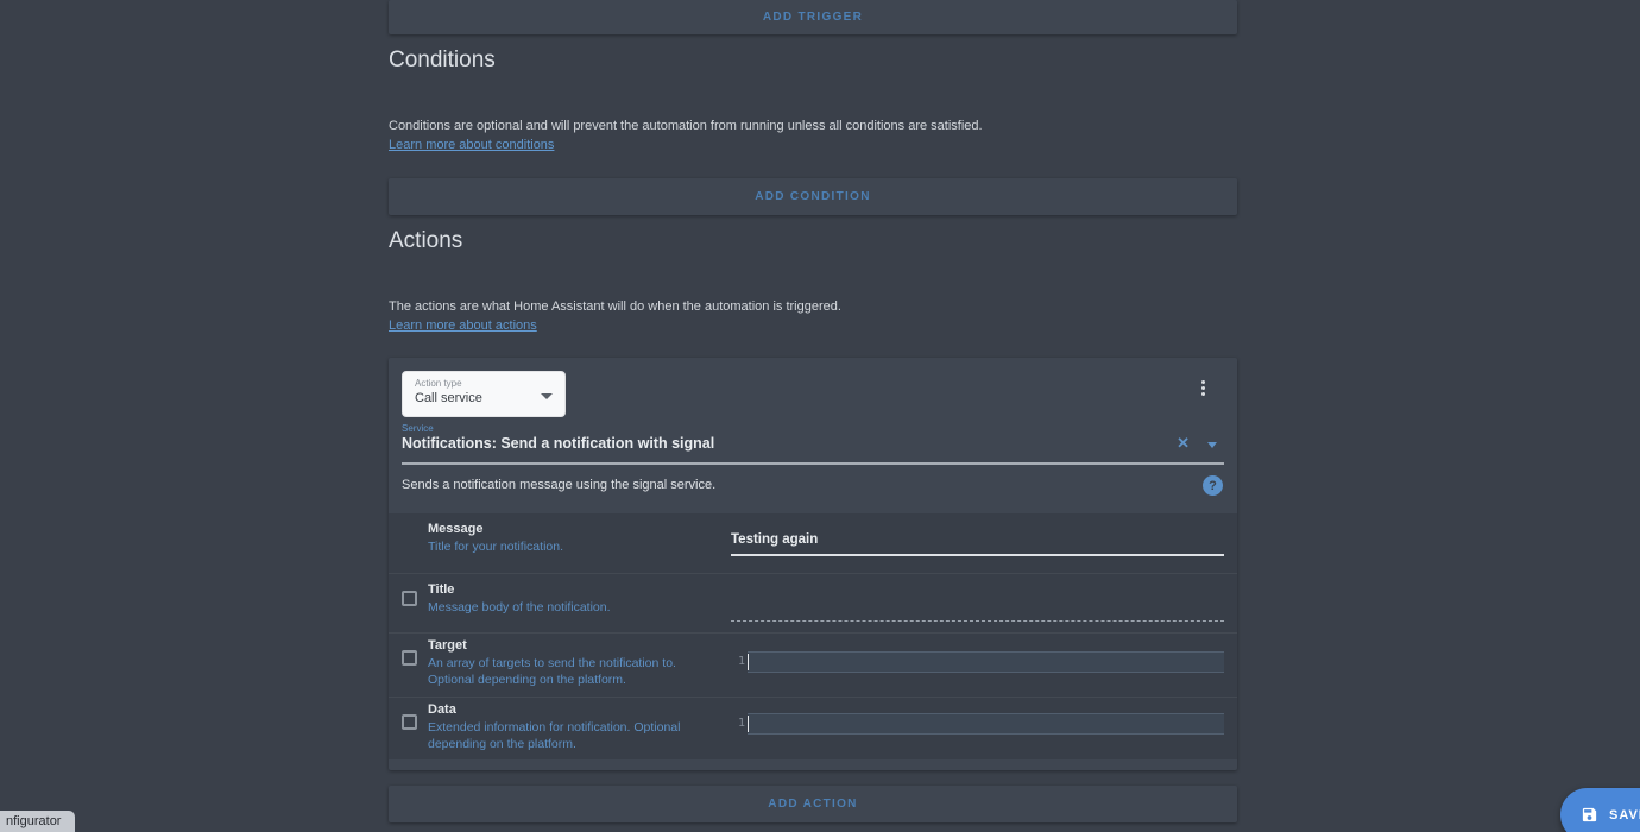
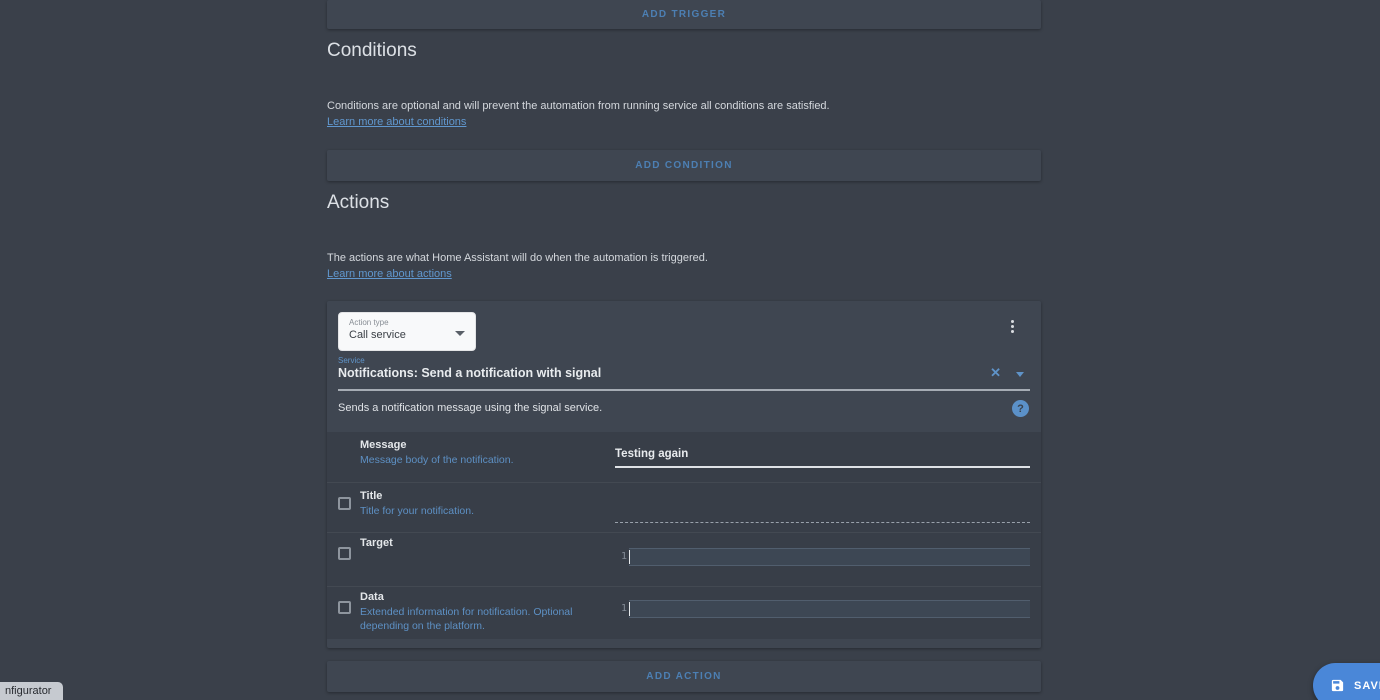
  ADD TRIGGER
  Conditions
- Conditions are optional and will prevent the automation from running unless all conditions are satisfied.
+ Conditions are optional and will prevent the automation from running service all conditions are satisfied.
  Learn more about conditions
  ADD CONDITION
  Actions
  The actions are what Home Assistant will do when the automation is triggered.
  Learn more about actions
  Action type
  Call service
  Service
  Notifications: Send a notification with signal
  ✕
  Sends a notification message using the signal service.
  ?
  Message
- Title for your notification.
+ Message body of the notification.
  Testing again
  Title
- Message body of the notification.
+ Title for your notification.
  Target
- An array of targets to send the notification to. Optional depending on the platform.
  1
  Data
  Extended information for notification. Optional depending on the platform.
  1
  ADD ACTION
  nfigurator
  SAV
